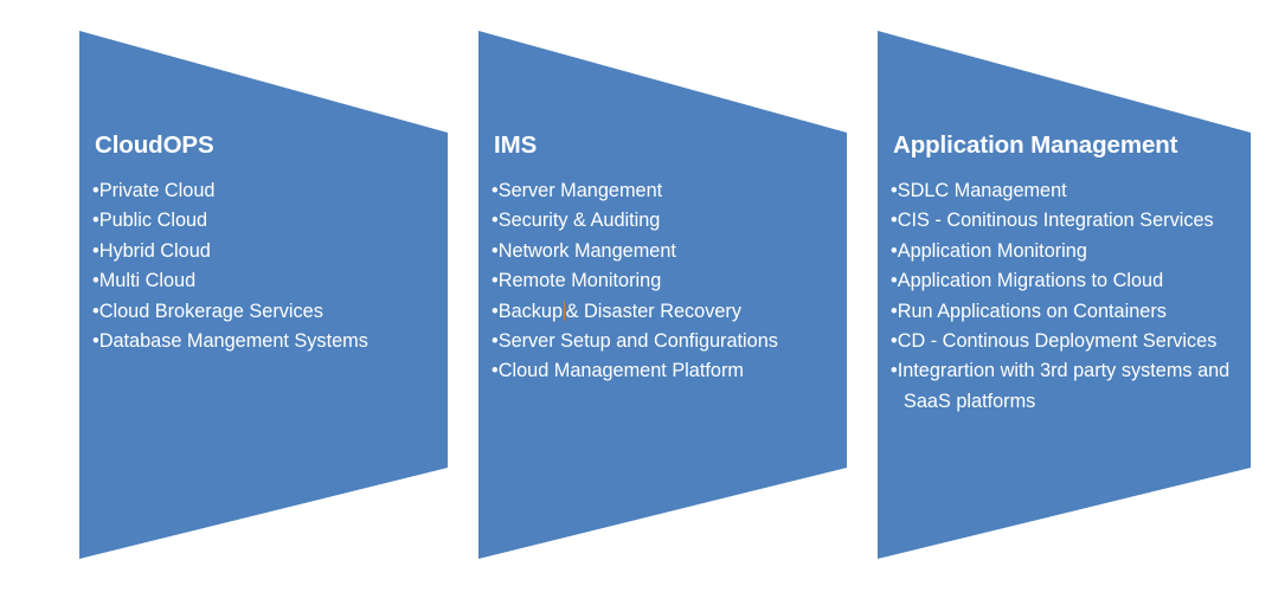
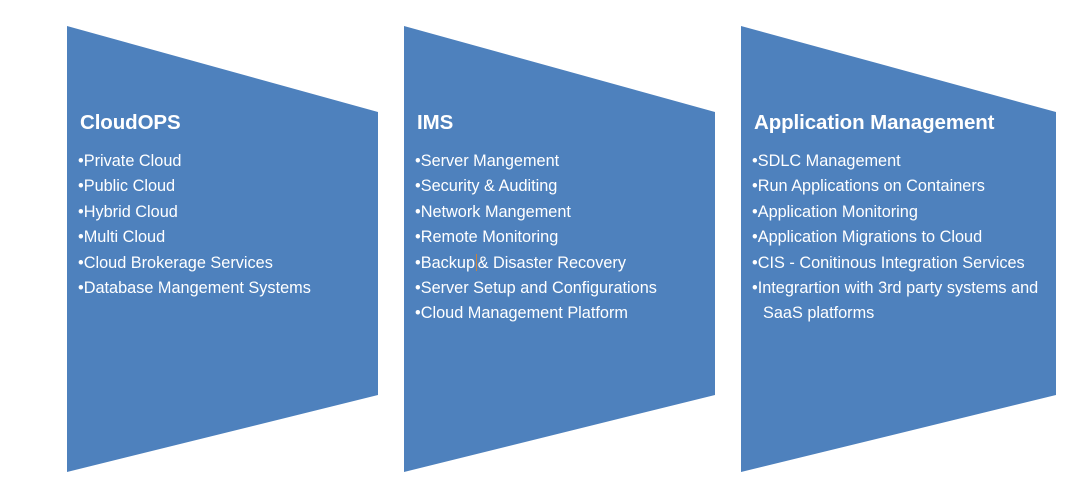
  CloudOPS
  •Private Cloud
  •Public Cloud
  •Hybrid Cloud
  •Multi Cloud
  •Cloud Brokerage Services
  •Database Mangement Systems
  IMS
  •Server Mangement
  •Security & Auditing
  •Network Mangement
  •Remote Monitoring
  •Backup & Disaster Recovery
  •Server Setup and Configurations
  •Cloud Management Platform
  Application Management
  •SDLC Management
- •CIS - Conitinous Integration Services
+ •Run Applications on Containers
  •Application Monitoring
  •Application Migrations to Cloud
- •Run Applications on Containers
+ •CIS - Conitinous Integration Services
- •CD - Continous Deployment Services
  •Integrartion with 3rd party systems and SaaS platforms
